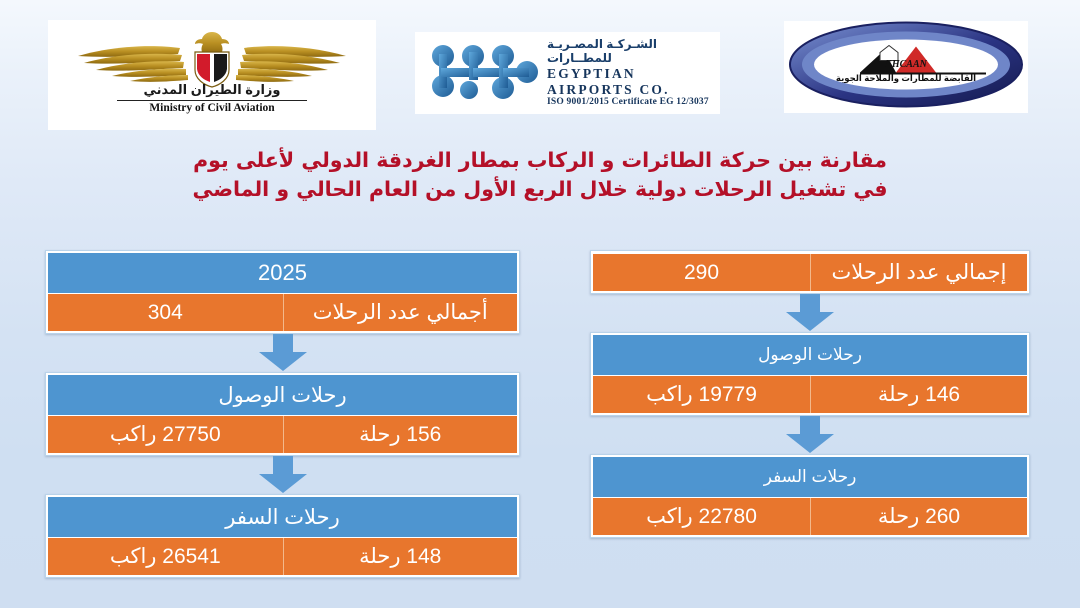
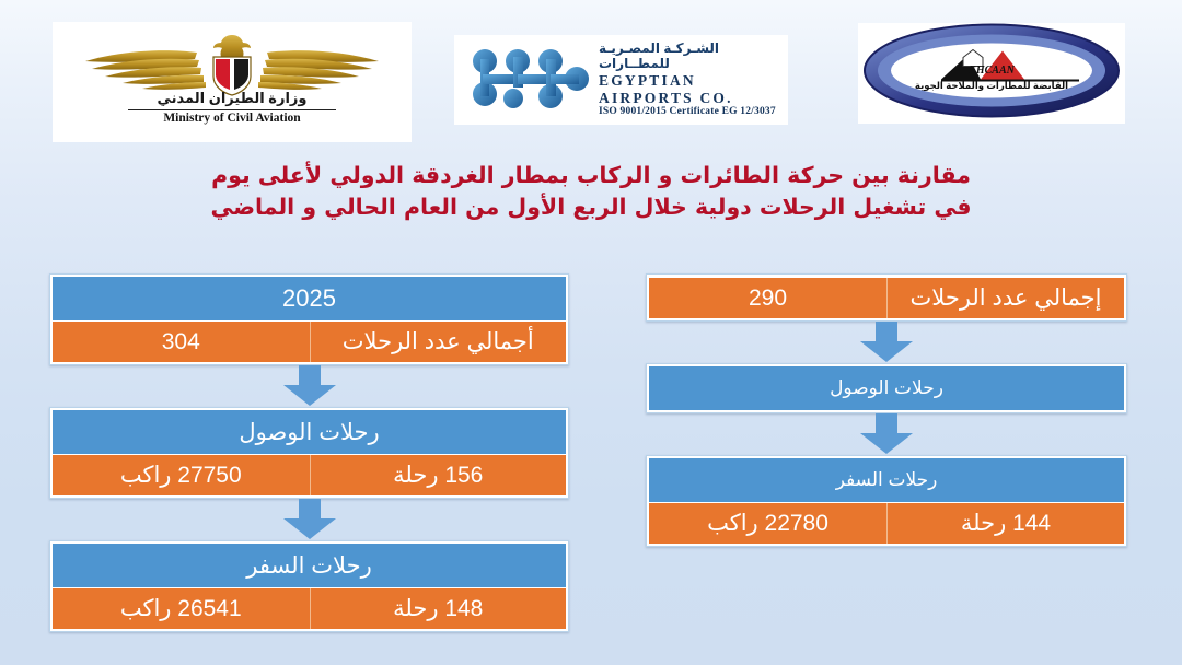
  وزارة الطيران المدني
  Ministry of Civil Aviation
  الشـركـة المصـريـة للمطــارات
  EGYPTIAN AIRPORTS CO.
  ISO 9001/2015 Certificate EG 12/3037
  EHCAAN
  القابضة للمطارات والملاحة الجوية
  مقارنة بين حركة الطائرات و الركاب بمطار الغردقة الدولي لأعلى يوم في تشغيل الرحلات دولية خلال الربع الأول من العام الحالي و الماضي
  2025
  أجمالي عدد الرحلات
  304
  رحلات الوصول
  156 رحلة
  27750 راكب
  رحلات السفر
  148 رحلة
  26541 راكب
  إجمالي عدد الرحلات
  290
  رحلات الوصول
- 146 رحلة
- 19779 راكب
  رحلات السفر
- 260 رحلة
+ 144 رحلة
  22780 راكب
